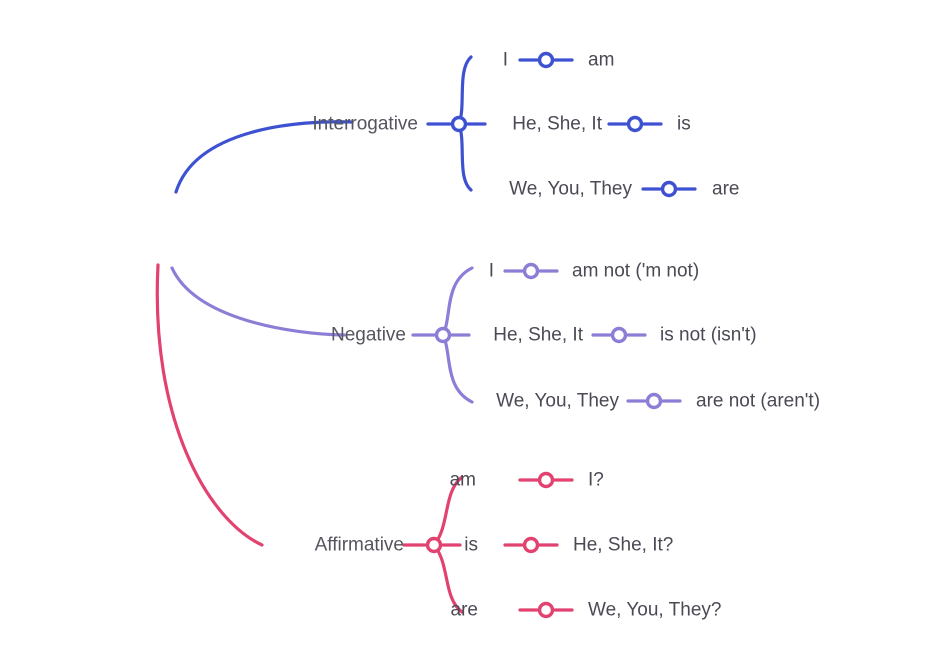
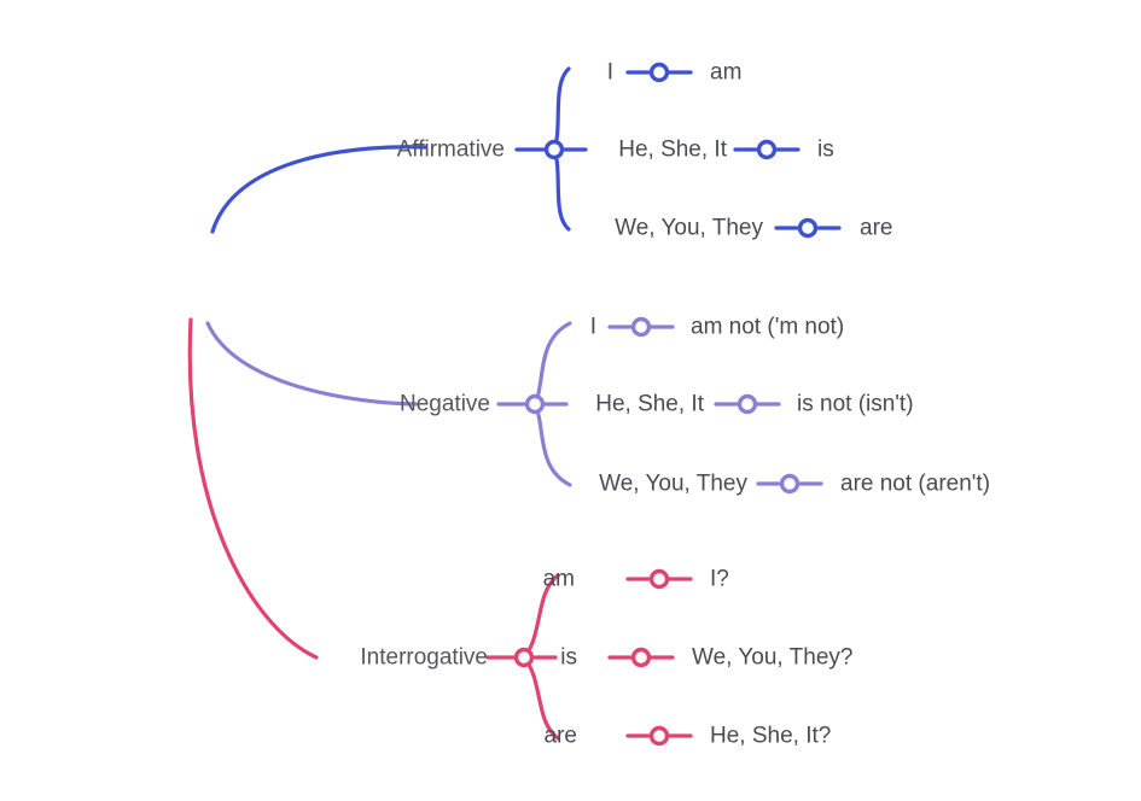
- Interrogative
+ Affirmative
  I
  am
  He, She, It
  is
  We, You, They
  are
  Negative
  I
  am not ('m not)
  He, She, It
  is not (isn't)
  We, You, They
  are not (aren't)
- Affirmative
+ Interrogative
  am
  I?
  is
- He, She, It?
+ We, You, They?
  are
- We, You, They?
+ He, She, It?
